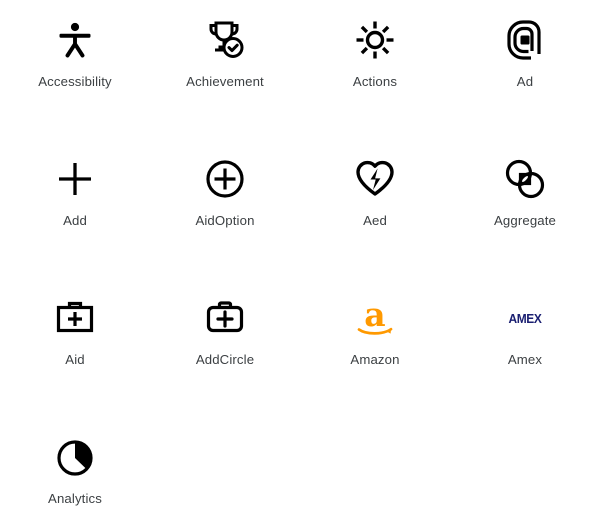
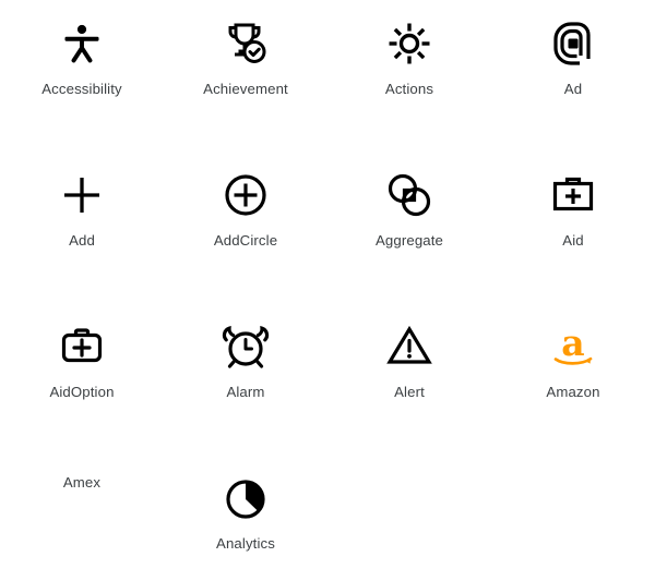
  Accessibility
  Achievement
  Actions
  Ad
  Add
- AidOption
+ AddCircle
- Aed
  Aggregate
  Aid
- AddCircle
+ AidOption
+ Alarm
+ Alert
  a
  Amazon
- AMEX
  Amex
  Analytics
